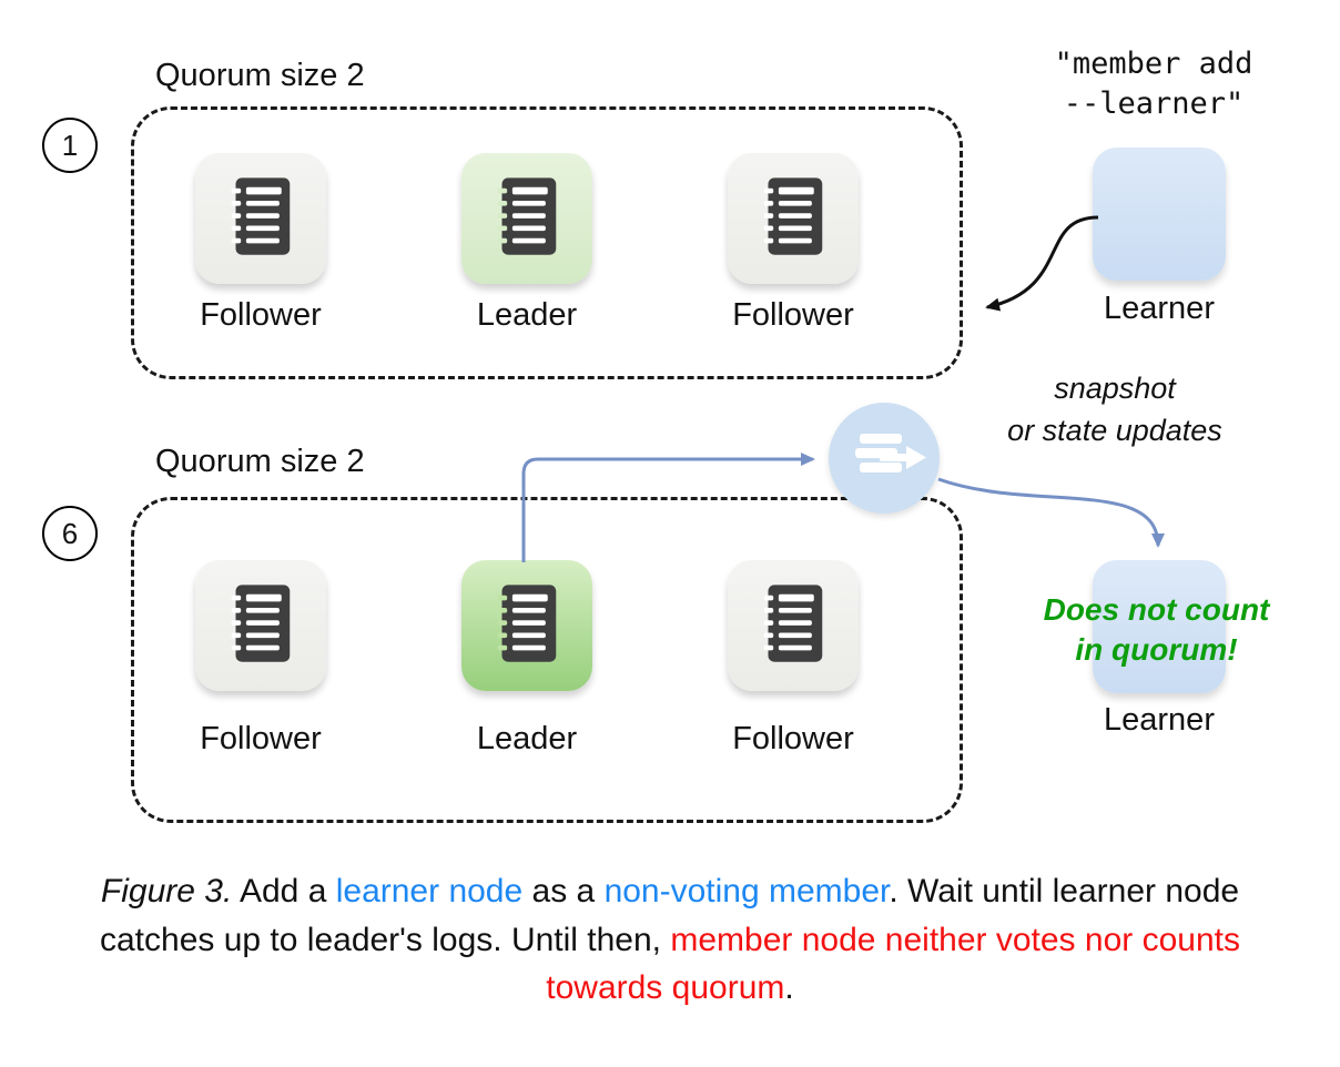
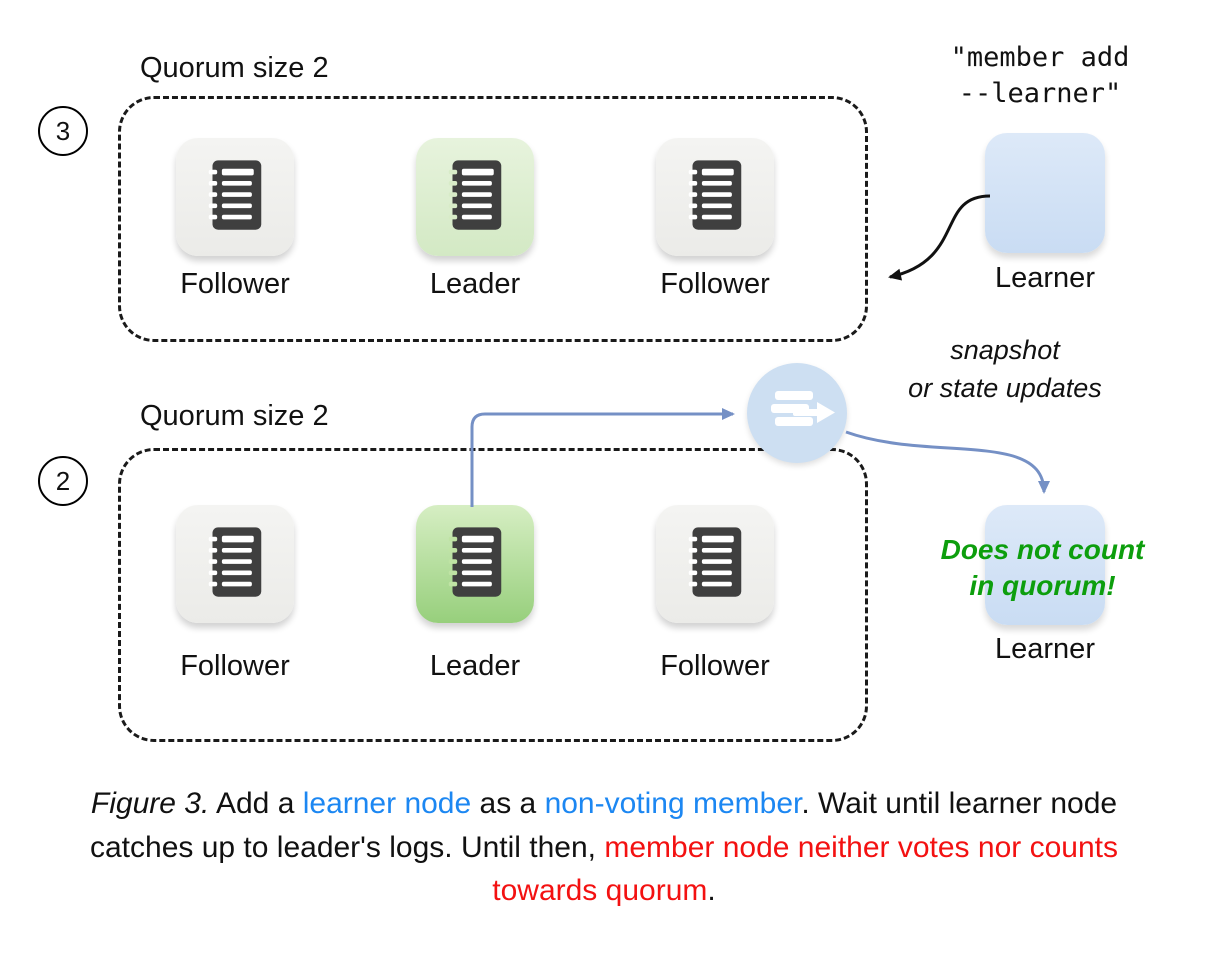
- 1
+ 3
  Quorum size 2
  Follower
  Leader
  Follower
  "member add
  --learner"
  Learner
- 6
+ 2
  Quorum size 2
  Follower
  Leader
  Follower
  snapshot
  or state updates
  Does not count
  in quorum!
  Learner
  Figure 3. Add a learner node as a non-voting member. Wait until learner node catches up to leader's logs. Until then, member node neither votes nor counts towards quorum.
